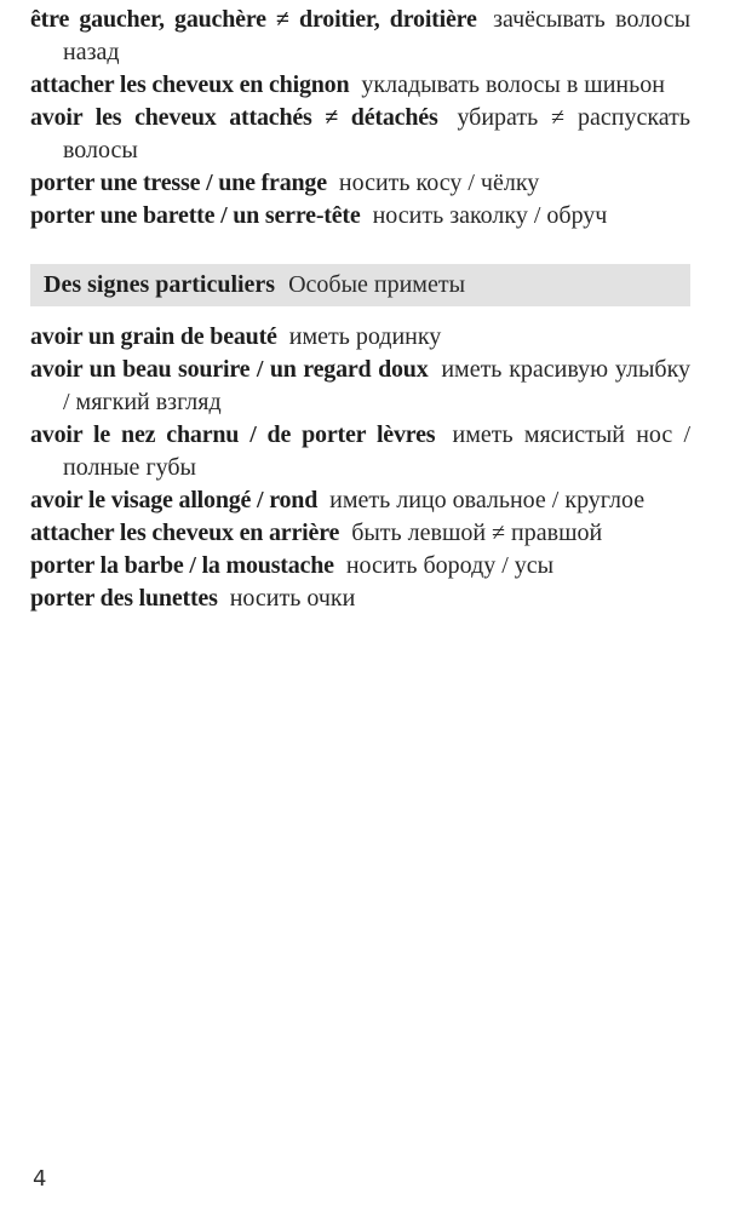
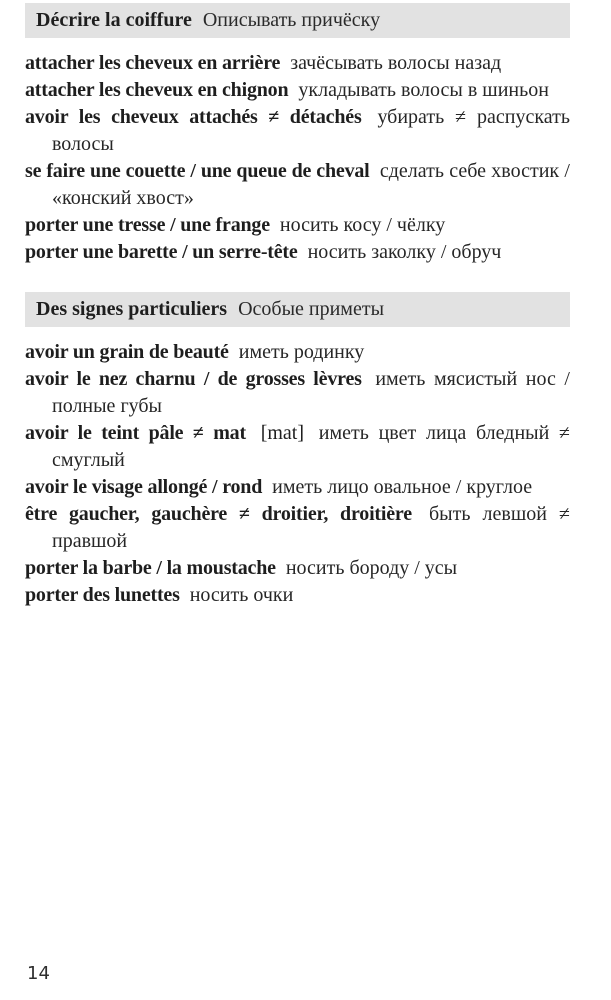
+ Décrire la coiffure Описывать причёску
- être gaucher, gauchère ≠ droitier, droitière зачёсывать волосы назад
+ attacher les cheveux en arrière зачёсывать волосы назад
  attacher les cheveux en chignon укладывать волосы в шиньон
  avoir les cheveux attachés ≠ détachés убирать ≠ распускать волосы
+ se faire une couette / une queue de cheval сделать себе хвостик / «конский хвост»
  porter une tresse / une frange носить косу / чёлку
  porter une barette / un serre-tête носить заколку / обруч
  Des signes particuliers Особые приметы
  avoir un grain de beauté иметь родинку
- avoir un beau sourire / un regard doux иметь красивую улыбку / мягкий взгляд
- avoir le nez charnu / de porter lèvres иметь мясистый нос / полные губы
+ avoir le nez charnu / de grosses lèvres иметь мясистый нос / полные губы
+ avoir le teint pâle ≠ mat [mat] иметь цвет лица бледный ≠ смуглый
  avoir le visage allongé / rond иметь лицо овальное / круглое
- attacher les cheveux en arrière быть левшой ≠ правшой
+ être gaucher, gauchère ≠ droitier, droitière быть левшой ≠ правшой
  porter la barbe / la moustache носить бороду / усы
  porter des lunettes носить очки
- 4
+ 14
